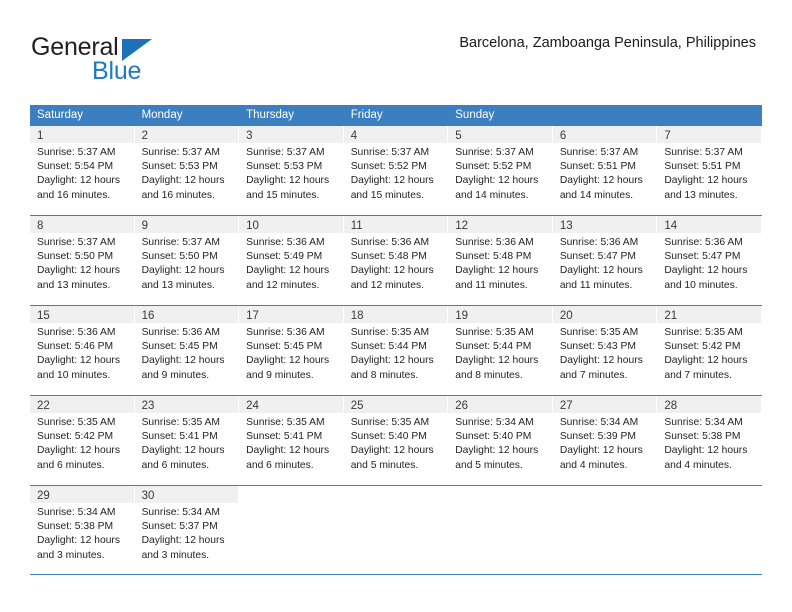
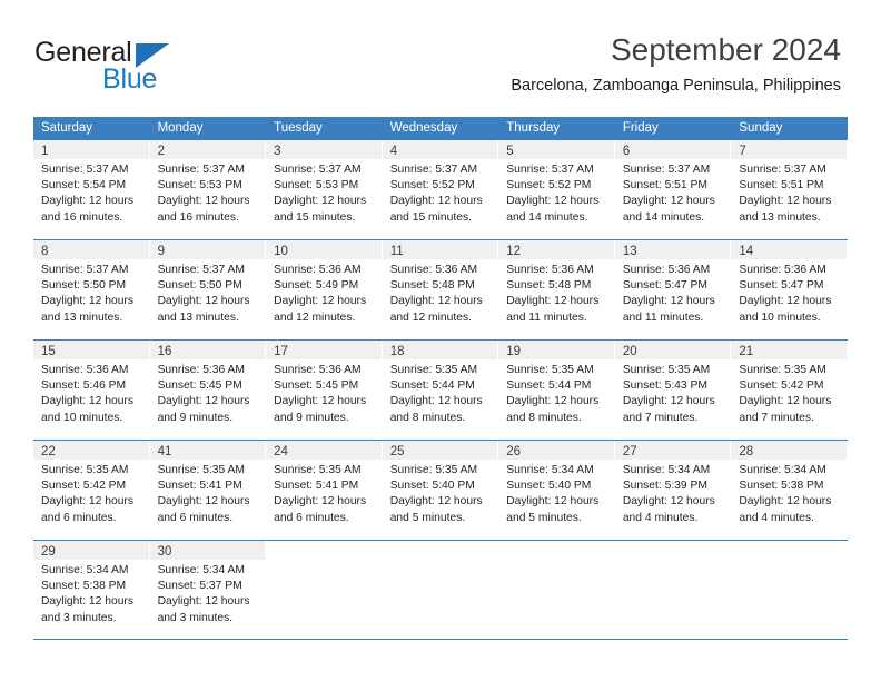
  General
  Blue
+ September 2024
  Barcelona, Zamboanga Peninsula, Philippines
  Saturday
  Monday
+ Tuesday
+ Wednesday
  Thursday
  Friday
  Sunday
  1
  Sunrise: 5:37 AM
  Sunset: 5:54 PM
  Daylight: 12 hours
  and 16 minutes.
  2
  Sunrise: 5:37 AM
  Sunset: 5:53 PM
  Daylight: 12 hours
  and 16 minutes.
  3
  Sunrise: 5:37 AM
  Sunset: 5:53 PM
  Daylight: 12 hours
  and 15 minutes.
  4
  Sunrise: 5:37 AM
  Sunset: 5:52 PM
  Daylight: 12 hours
  and 15 minutes.
  5
  Sunrise: 5:37 AM
  Sunset: 5:52 PM
  Daylight: 12 hours
  and 14 minutes.
  6
  Sunrise: 5:37 AM
  Sunset: 5:51 PM
  Daylight: 12 hours
  and 14 minutes.
  7
  Sunrise: 5:37 AM
  Sunset: 5:51 PM
  Daylight: 12 hours
  and 13 minutes.
  8
  Sunrise: 5:37 AM
  Sunset: 5:50 PM
  Daylight: 12 hours
  and 13 minutes.
  9
  Sunrise: 5:37 AM
  Sunset: 5:50 PM
  Daylight: 12 hours
  and 13 minutes.
  10
  Sunrise: 5:36 AM
  Sunset: 5:49 PM
  Daylight: 12 hours
  and 12 minutes.
  11
  Sunrise: 5:36 AM
  Sunset: 5:48 PM
  Daylight: 12 hours
  and 12 minutes.
  12
  Sunrise: 5:36 AM
  Sunset: 5:48 PM
  Daylight: 12 hours
  and 11 minutes.
  13
  Sunrise: 5:36 AM
  Sunset: 5:47 PM
  Daylight: 12 hours
  and 11 minutes.
  14
  Sunrise: 5:36 AM
  Sunset: 5:47 PM
  Daylight: 12 hours
  and 10 minutes.
  15
  Sunrise: 5:36 AM
  Sunset: 5:46 PM
  Daylight: 12 hours
  and 10 minutes.
  16
  Sunrise: 5:36 AM
  Sunset: 5:45 PM
  Daylight: 12 hours
  and 9 minutes.
  17
  Sunrise: 5:36 AM
  Sunset: 5:45 PM
  Daylight: 12 hours
  and 9 minutes.
  18
  Sunrise: 5:35 AM
  Sunset: 5:44 PM
  Daylight: 12 hours
  and 8 minutes.
  19
  Sunrise: 5:35 AM
  Sunset: 5:44 PM
  Daylight: 12 hours
  and 8 minutes.
  20
  Sunrise: 5:35 AM
  Sunset: 5:43 PM
  Daylight: 12 hours
  and 7 minutes.
  21
  Sunrise: 5:35 AM
  Sunset: 5:42 PM
  Daylight: 12 hours
  and 7 minutes.
  22
  Sunrise: 5:35 AM
  Sunset: 5:42 PM
  Daylight: 12 hours
  and 6 minutes.
- 23
+ 41
  Sunrise: 5:35 AM
  Sunset: 5:41 PM
  Daylight: 12 hours
  and 6 minutes.
  24
  Sunrise: 5:35 AM
  Sunset: 5:41 PM
  Daylight: 12 hours
  and 6 minutes.
  25
  Sunrise: 5:35 AM
  Sunset: 5:40 PM
  Daylight: 12 hours
  and 5 minutes.
  26
  Sunrise: 5:34 AM
  Sunset: 5:40 PM
  Daylight: 12 hours
  and 5 minutes.
  27
  Sunrise: 5:34 AM
  Sunset: 5:39 PM
  Daylight: 12 hours
  and 4 minutes.
  28
  Sunrise: 5:34 AM
  Sunset: 5:38 PM
  Daylight: 12 hours
  and 4 minutes.
  29
  Sunrise: 5:34 AM
  Sunset: 5:38 PM
  Daylight: 12 hours
  and 3 minutes.
  30
  Sunrise: 5:34 AM
  Sunset: 5:37 PM
  Daylight: 12 hours
  and 3 minutes.
